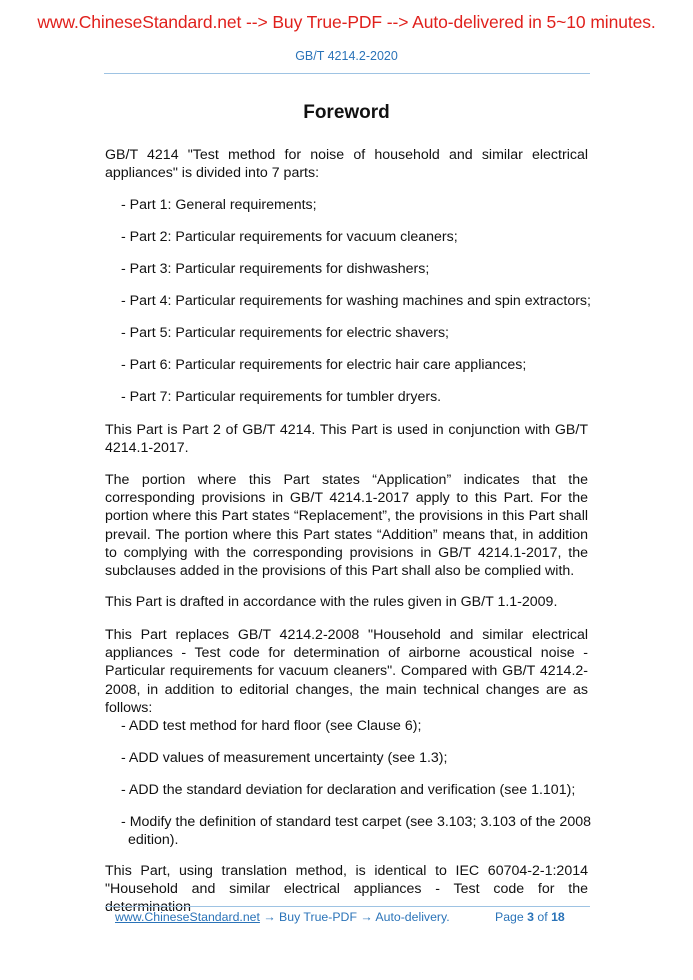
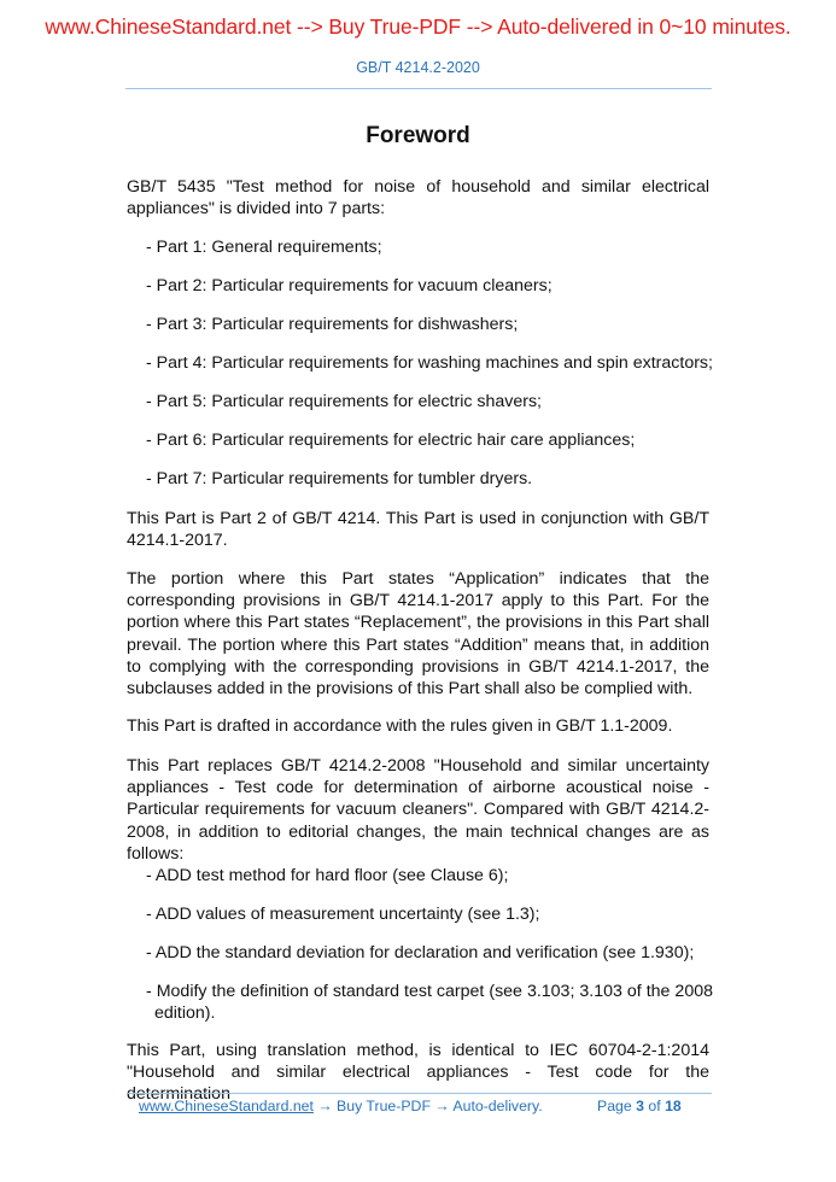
- www.ChineseStandard.net --> Buy True-PDF --> Auto-delivered in 5~10 minutes.
+ www.ChineseStandard.net --> Buy True-PDF --> Auto-delivered in 0~10 minutes.
  GB/T 4214.2-2020
  Foreword
- GB/T 4214 "Test method for noise of household and similar electrical appliances" is divided into 7 parts:
+ GB/T 5435 "Test method for noise of household and similar electrical appliances" is divided into 7 parts:
  - Part 1: General requirements;
  - Part 2: Particular requirements for vacuum cleaners;
  - Part 3: Particular requirements for dishwashers;
  - Part 4: Particular requirements for washing machines and spin extractors;
  - Part 5: Particular requirements for electric shavers;
  - Part 6: Particular requirements for electric hair care appliances;
  - Part 7: Particular requirements for tumbler dryers.
  This Part is Part 2 of GB/T 4214. This Part is used in conjunction with GB/T 4214.1-2017.
  The portion where this Part states “Application” indicates that the corresponding provisions in GB/T 4214.1-2017 apply to this Part. For the portion where this Part states “Replacement”, the provisions in this Part shall prevail. The portion where this Part states “Addition” means that, in addition to complying with the corresponding provisions in GB/T 4214.1-2017, the subclauses added in the provisions of this Part shall also be complied with.
  This Part is drafted in accordance with the rules given in GB/T 1.1-2009.
- This Part replaces GB/T 4214.2-2008 "Household and similar electrical appliances - Test code for determination of airborne acoustical noise - Particular requirements for vacuum cleaners". Compared with GB/T 4214.2-2008, in addition to editorial changes, the main technical changes are as follows:
+ This Part replaces GB/T 4214.2-2008 "Household and similar uncertainty appliances - Test code for determination of airborne acoustical noise - Particular requirements for vacuum cleaners". Compared with GB/T 4214.2-2008, in addition to editorial changes, the main technical changes are as follows:
  - ADD test method for hard floor (see Clause 6);
  - ADD values of measurement uncertainty (see 1.3);
- - ADD the standard deviation for declaration and verification (see 1.101);
+ - ADD the standard deviation for declaration and verification (see 1.930);
  - Modify the definition of standard test carpet (see 3.103; 3.103 of the 2008 edition).
  This Part, using translation method, is identical to IEC 60704-2-1:2014 "Household and similar electrical appliances - Test code for the determination
  www.ChineseStandard.net → Buy True-PDF → Auto-delivery.
  Page 3 of 18
